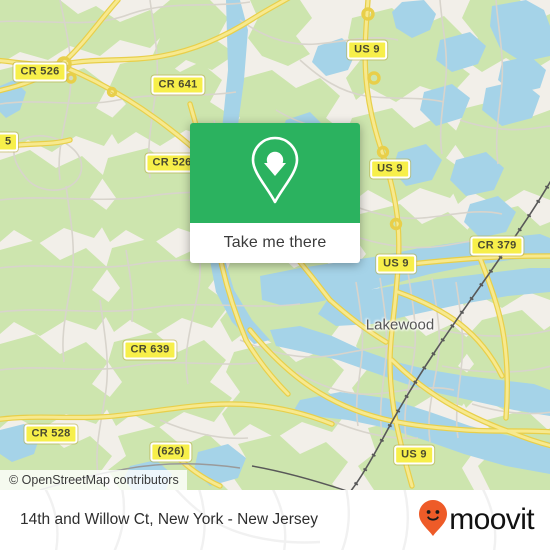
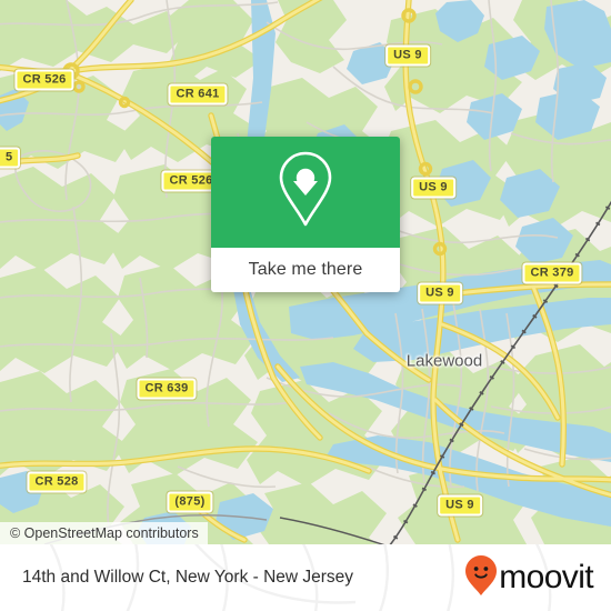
  CR 526
  CR 641
  5
  CR 526
  US 9
  US 9
  US 9
  CR 379
  CR 639
  CR 528
- (626)
+ (875)
  US 9
  Lakewood
  © OpenStreetMap contributors
  Take me there
  14th and Willow Ct, New York - New Jersey
  moovit
